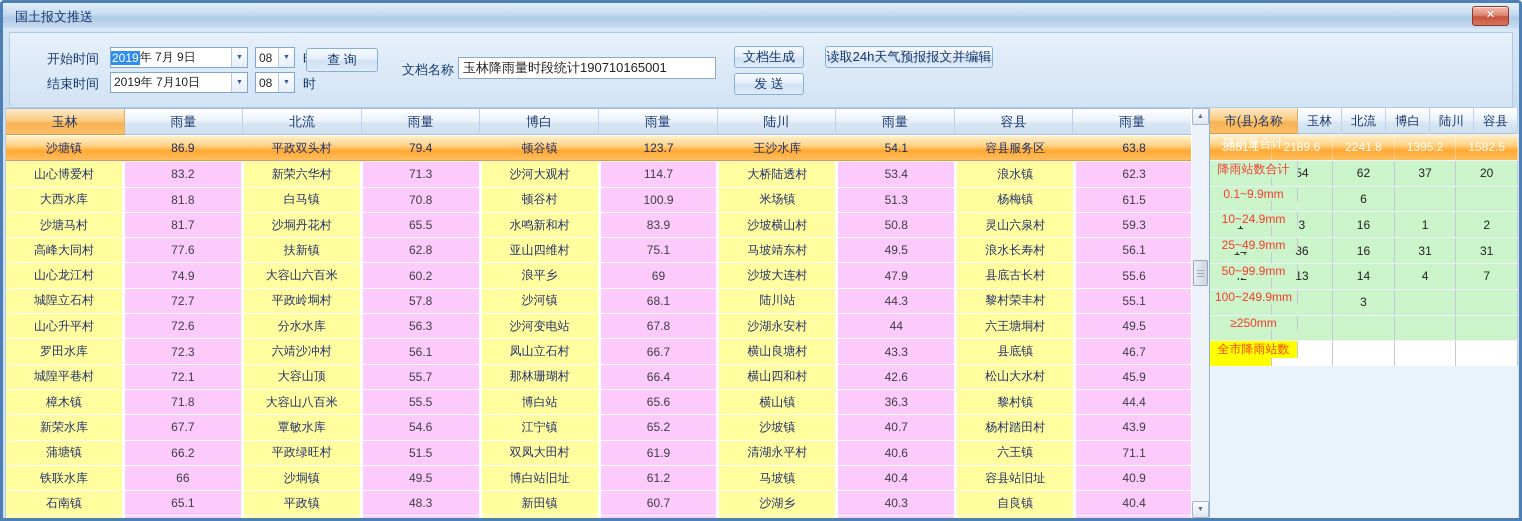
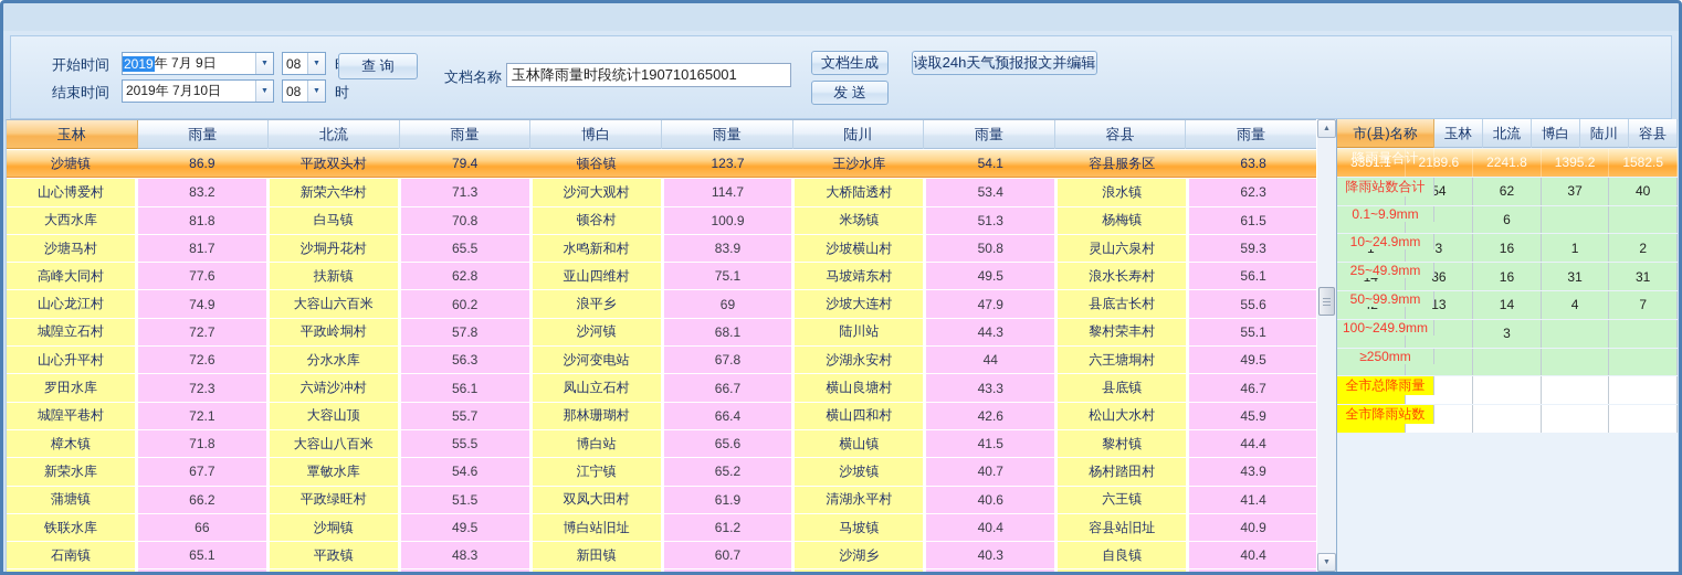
- 国土报文推送
- ✕
  开始时间
  2019
  年 7月 9日
  08
  结束时间
  2019年 7月10日
  08
  时
  查 询
  文档名称
  玉林降雨量时段统计190710165001
  文档生成
  发 送
  读取24h天气预报报文并编辑
  玉林
  雨量
  北流
  雨量
  博白
  雨量
  陆川
  雨量
  容县
  雨量
  沙塘镇
  86.9
  平政双头村
  79.4
  顿谷镇
  123.7
  王沙水库
  54.1
  容县服务区
  63.8
  山心博爱村
  83.2
  新荣六华村
  71.3
  沙河大观村
  114.7
  大桥陆透村
  53.4
  浪水镇
  62.3
  大西水库
  81.8
  白马镇
  70.8
  顿谷村
  100.9
  米场镇
  51.3
  杨梅镇
  61.5
  沙塘马村
  81.7
  沙垌丹花村
  65.5
  水鸣新和村
  83.9
  沙坡横山村
  50.8
  灵山六泉村
  59.3
  高峰大同村
  77.6
  扶新镇
  62.8
  亚山四维村
  75.1
  马坡靖东村
  49.5
  浪水长寿村
  56.1
  山心龙江村
  74.9
  大容山六百米
  60.2
  浪平乡
  69
  沙坡大连村
  47.9
  县底古长村
  55.6
  城隍立石村
  72.7
  平政岭垌村
  57.8
  沙河镇
  68.1
  陆川站
  44.3
  黎村荣丰村
  55.1
  山心升平村
  72.6
  分水水库
  56.3
  沙河变电站
  67.8
  沙湖永安村
  44
  六王塘垌村
  49.5
  罗田水库
  72.3
  六靖沙冲村
  56.1
  凤山立石村
  66.7
  横山良塘村
  43.3
  县底镇
  46.7
  城隍平巷村
  72.1
  大容山顶
  55.7
  那林珊瑚村
  66.4
  横山四和村
  42.6
  松山大水村
  45.9
  樟木镇
  71.8
  大容山八百米
  55.5
  博白站
  65.6
  横山镇
- 36.3
+ 41.5
  黎村镇
  44.4
  新荣水库
  67.7
  覃敏水库
  54.6
  江宁镇
  65.2
  沙坡镇
  40.7
  杨村踏田村
  43.9
  蒲塘镇
  66.2
  平政绿旺村
  51.5
  双凤大田村
  61.9
  清湖永平村
  40.6
  六王镇
- 71.1
+ 41.4
  铁联水库
  66
  沙垌镇
  49.5
  博白站旧址
  61.2
  马坡镇
  40.4
  容县站旧址
  40.9
  石南镇
  65.1
  平政镇
  48.3
  新田镇
  60.7
  沙湖乡
  40.3
  自良镇
  40.4
  市(县)名称
  玉林
  北流
  博白
  陆川
  容县
  降雨量合计
  3351.1
  2189.6
  2241.8
  1395.2
  1582.5
  降雨站数合计
  54
  62
  37
- 20
+ 40
  0.1~9.9mm
  6
  10~24.9mm
  3
  16
  1
  2
  25~49.9mm
  36
  16
  31
  31
  50~99.9mm
  13
  14
  4
  7
  100~249.9mm
  3
  ≥250mm
+ 全市总降雨量
  全市降雨站数
